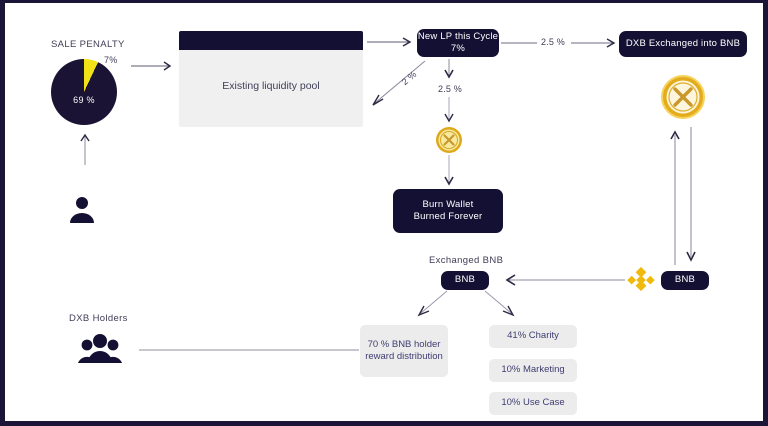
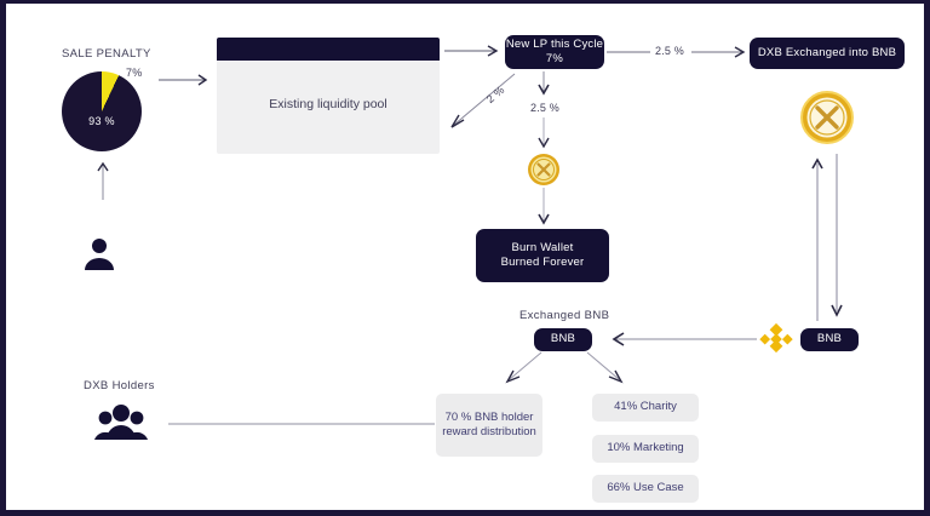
  SALE PENALTY
- 69 %
+ 93 %
  7%
  Existing liquidity pool
  New LP this Cycle
  7%
  2.5 %
  Burn Wallet
  Burned Forever
  2.5 %
  DXB Exchanged into BNB
  BNB
  Exchanged BNB
  BNB
  DXB Holders
  70 % BNB holder
  reward distribution
  41% Charity
  10% Marketing
- 10% Use Case
+ 66% Use Case
